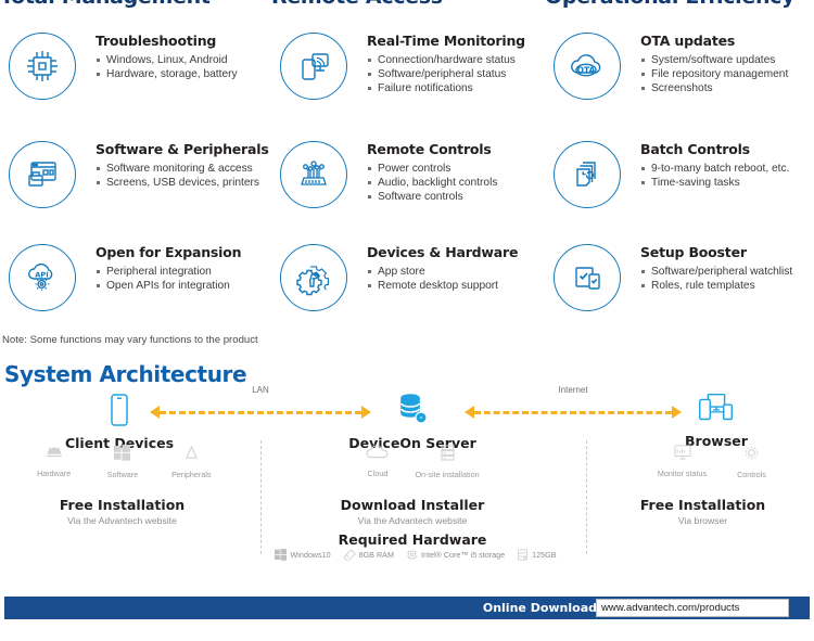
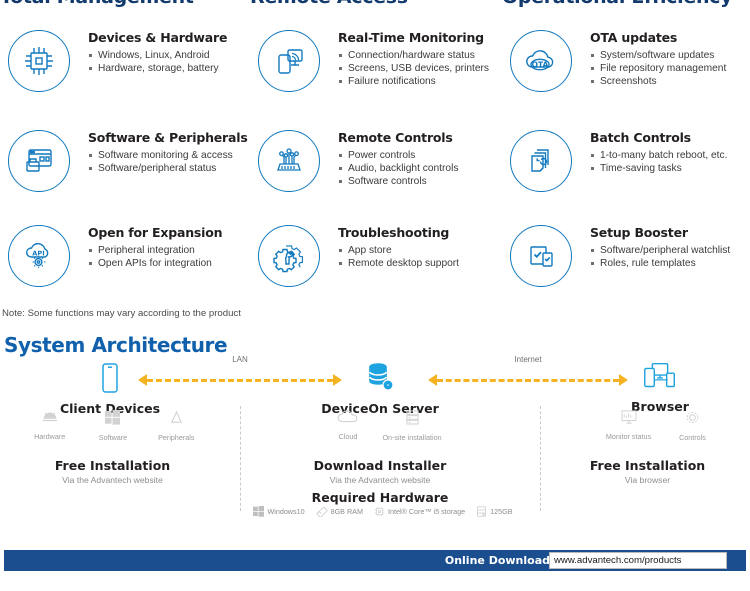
- Troubleshooting
+ Devices & Hardware
  Windows, Linux, Android
  Hardware, storage, battery
  Real-Time Monitoring
  Connection/hardware status
- Software/peripheral status
+ Screens, USB devices, printers
  Failure notifications
  OTA
  OTA updates
  System/software updates
  File repository management
  Screenshots
  Software & Peripherals
  Software monitoring & access
- Screens, USB devices, printers
+ Software/peripheral status
  Remote Controls
  Power controls
  Audio, backlight controls
  Software controls
  Batch Controls
- 9-to-many batch reboot, etc.
+ 1-to-many batch reboot, etc.
  Time-saving tasks
  API
  Open for Expansion
  Peripheral integration
  Open APIs for integration
- Devices & Hardware
+ Troubleshooting
  App store
  Remote desktop support
  Setup Booster
  Software/peripheral watchlist
  Roles, rule templates
- Note: Some functions may vary functions to the product
+ Note: Some functions may vary according to the product
  System Architecture
  Client Devices
  Hardware
  Software
  Peripherals
  Free Installation
  Via the Advantech website
  LAN
  DeviceOn Server
  Cloud
  On-site installation
  Download Installer
  Via the Advantech website
  Required Hardware
  Windows10
  8GB RAM
  Intel® Core™ i5 storage
  125GB
  Internet
  Browser
  Monitor status
  Controls
  Free Installation
  Via browser
  Online Download
  www.advantech.com/products
